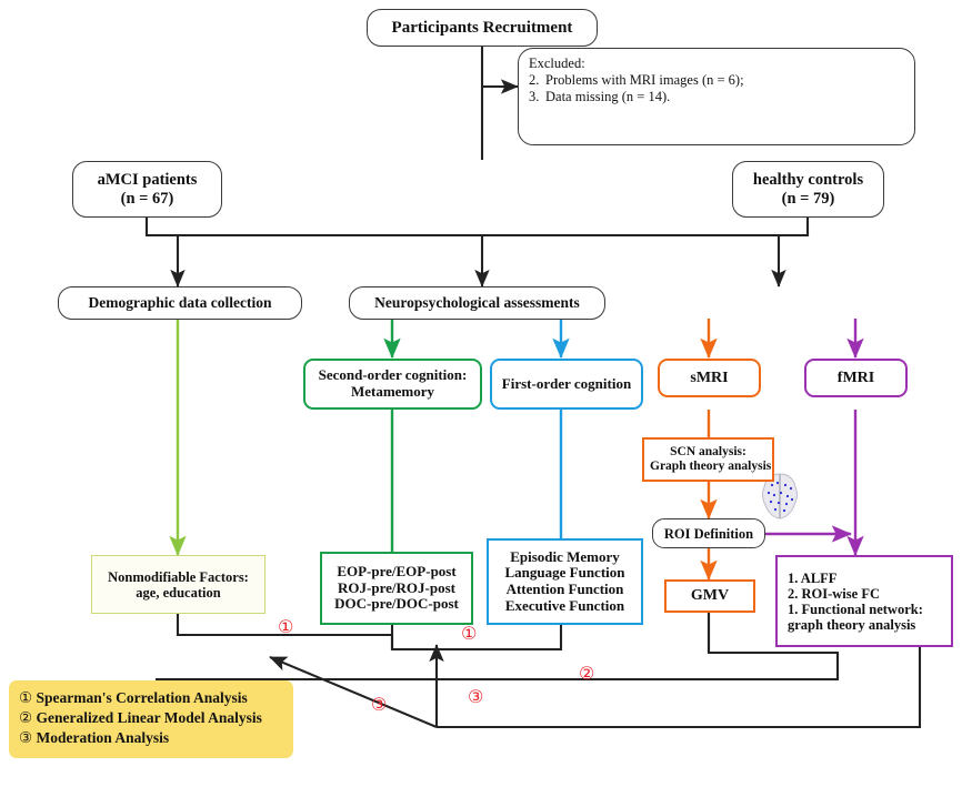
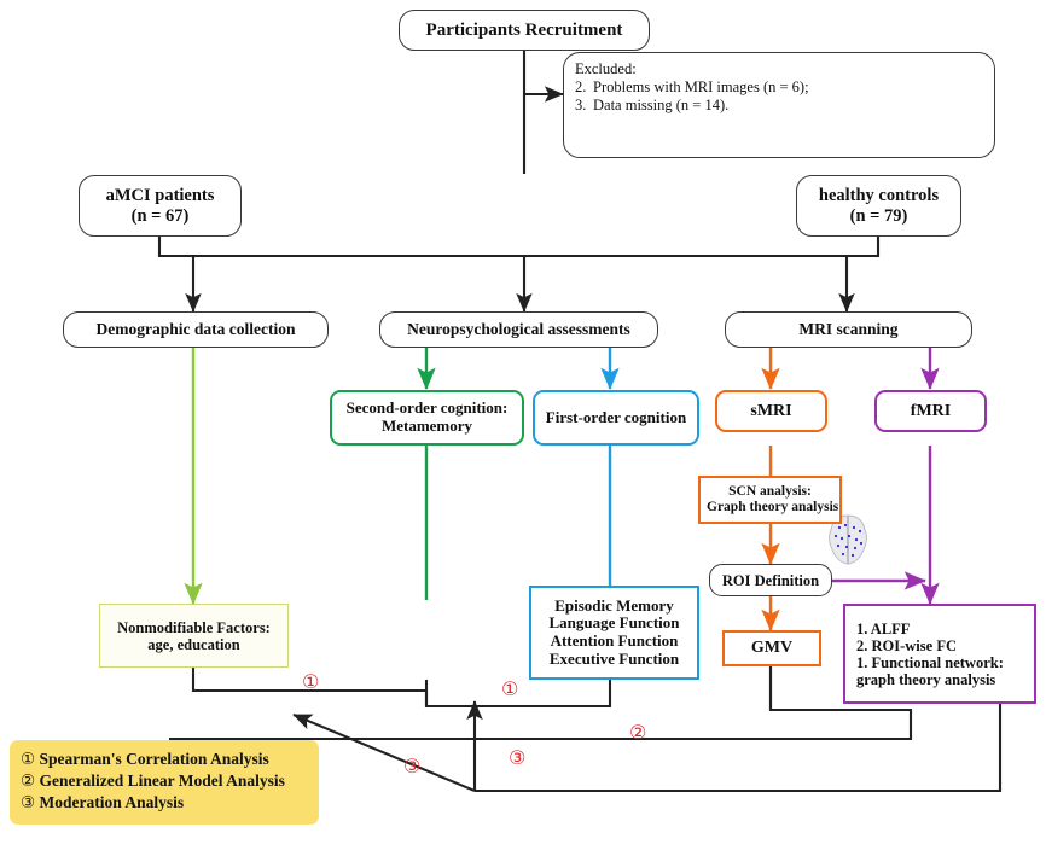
  Participants Recruitment
  Excluded:
  2.
  Problems with MRI images (n = 6);
  3.
  Data missing (n = 14).
  aMCI patients
  (n = 67)
  healthy controls
  (n = 79)
  Demographic data collection
  Neuropsychological assessments
+ MRI scanning
  Second-order cognition:
  Metamemory
  First-order cognition
  sMRI
  fMRI
  SCN analysis:
  Graph theory analysis
  ROI Definition
  GMV
  Nonmodifiable Factors:
  age, education
- EOP-pre/EOP-post
- ROJ-pre/ROJ-post
- DOC-pre/DOC-post
  Episodic Memory
  Language Function
  Attention Function
  Executive Function
  1. ALFF
  2. ROI-wise FC
  1. Functional network:
  graph theory analysis
  ①
  ①
  ②
  ③
  ③
  ① Spearman's Correlation Analysis
  ② Generalized Linear Model Analysis
  ③ Moderation Analysis
